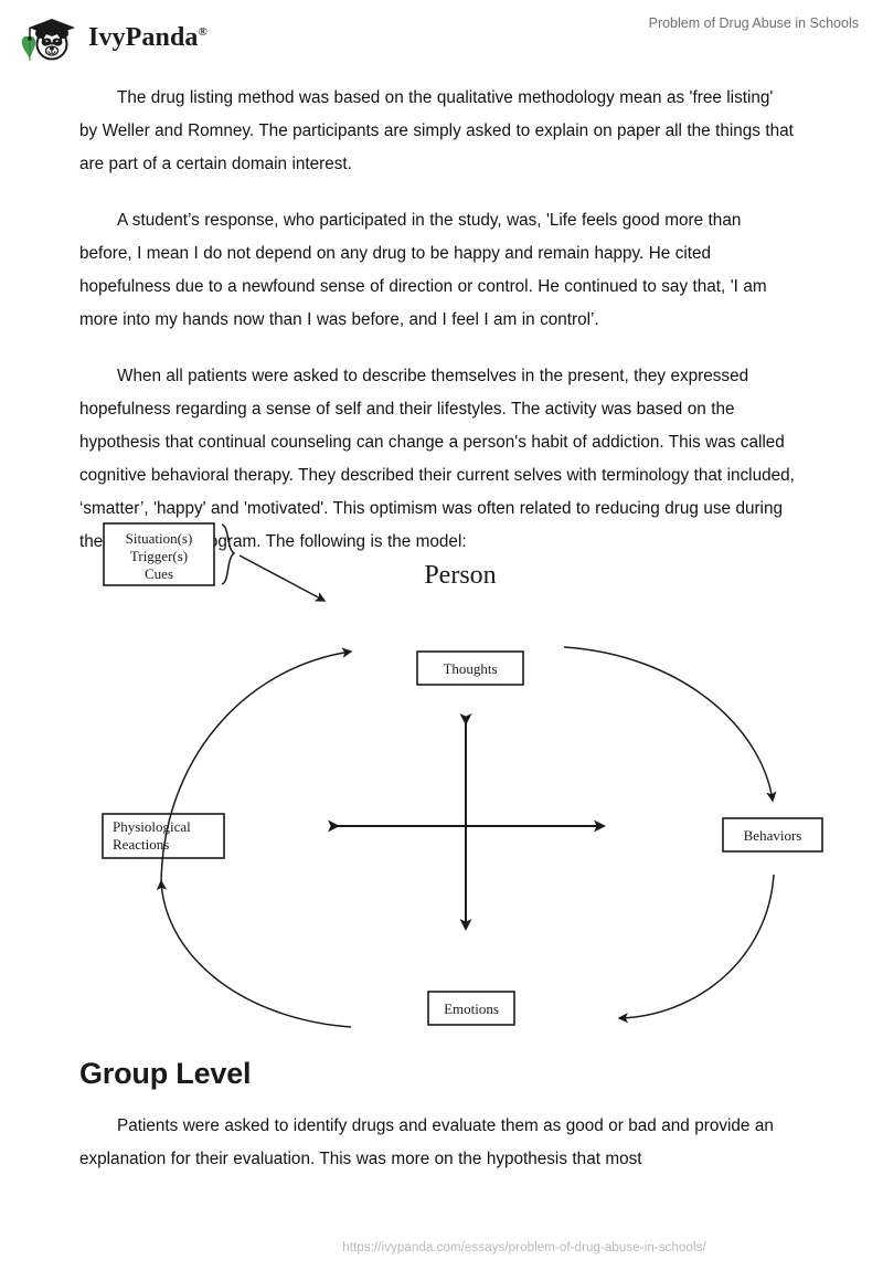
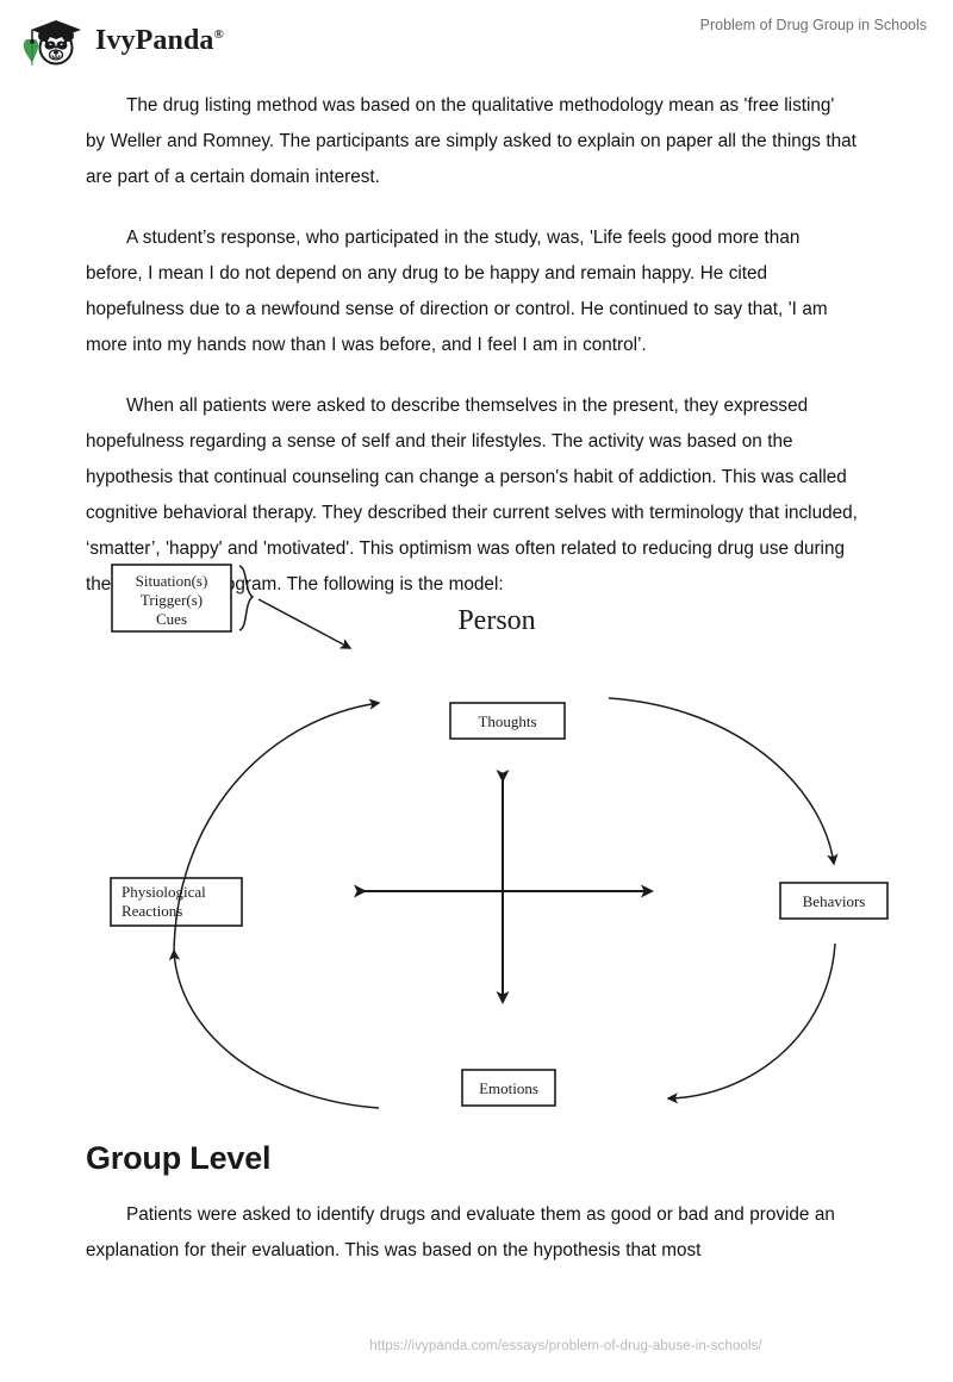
  IvyPanda®
- Problem of Drug Abuse in Schools
+ Problem of Drug Group in Schools
  The drug listing method was based on the qualitative methodology mean as 'free listing' by Weller and Romney. The participants are simply asked to explain on paper all the things that are part of a certain domain interest.
  A student’s response, who participated in the study, was, 'Life feels good more than before, I mean I do not depend on any drug to be happy and remain happy. He cited hopefulness due to a newfound sense of direction or control. He continued to say that, 'I am more into my hands now than I was before, and I feel I am in control’.
  When all patients were asked to describe themselves in the present, they expressed hopefulness regarding a sense of self and their lifestyles. The activity was based on the hypothesis that continual counseling can change a person's habit of addiction. This was called cognitive behavioral therapy. They described their current selves with terminology that included, ‘smatter’, 'happy' and 'motivated'. This optimism was often related to reducing drug use during thegram. The following is the model:
  Situation(s)
  Trigger(s)
  Cues
  Person
  Thoughts
  Behaviors
  Emotions
  Physiological
  Reactions
  Group Level
- Patients were asked to identify drugs and evaluate them as good or bad and provide an explanation for their evaluation. This was more on the hypothesis that most
+ Patients were asked to identify drugs and evaluate them as good or bad and provide an explanation for their evaluation. This was based on the hypothesis that most
  https://ivypanda.com/essays/problem-of-drug-abuse-in-schools/
